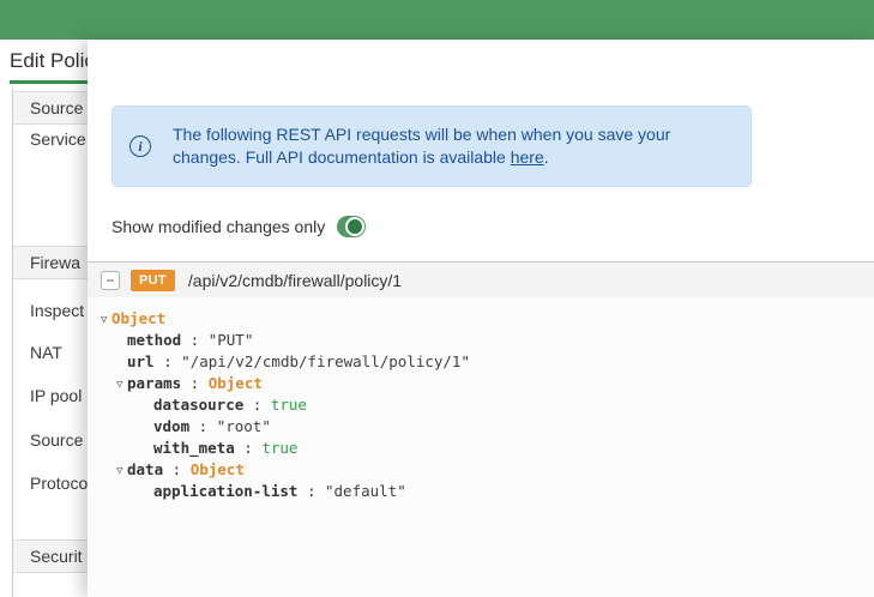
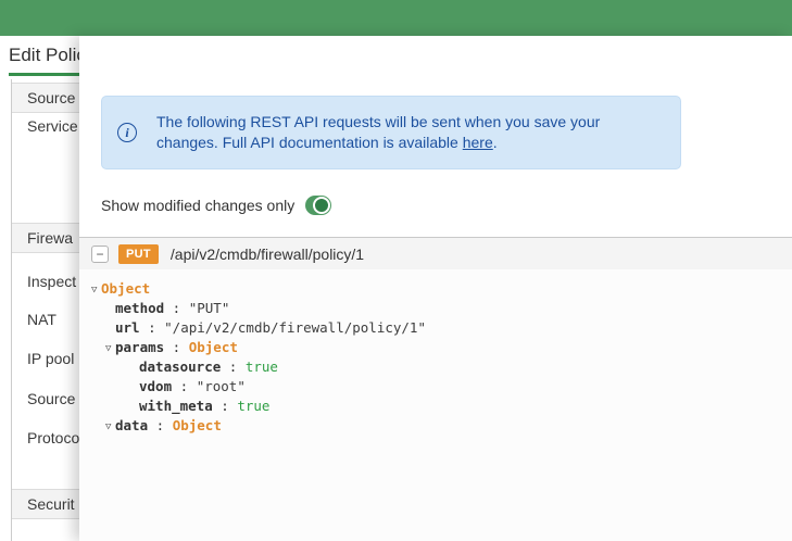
  Edit Poli
  Source
  Service
  Firewa
  Inspect
  NAT
  IP pool
  Source
  Protoco
  Securit
  i
- The following REST API requests will be when when you save your changes. Full API documentation is available here.
+ The following REST API requests will be sent when you save your changes. Full API documentation is available here.
  Show modified changes only
  −
  PUT
  /api/v2/cmdb/firewall/policy/1
  ▽ Object
  method : "PUT"
  url : "/api/v2/cmdb/firewall/policy/1"
  ▽ params : Object
  datasource : true
  vdom : "root"
  with_meta : true
  ▽ data : Object
- application-list : "default"
